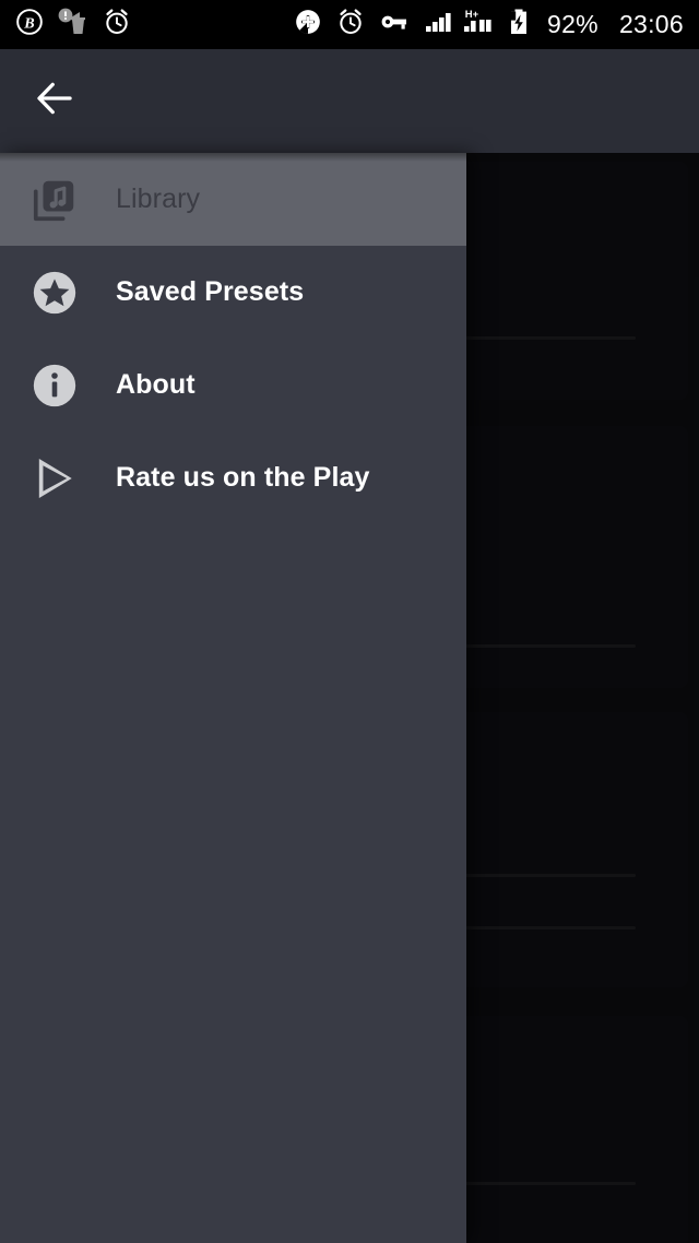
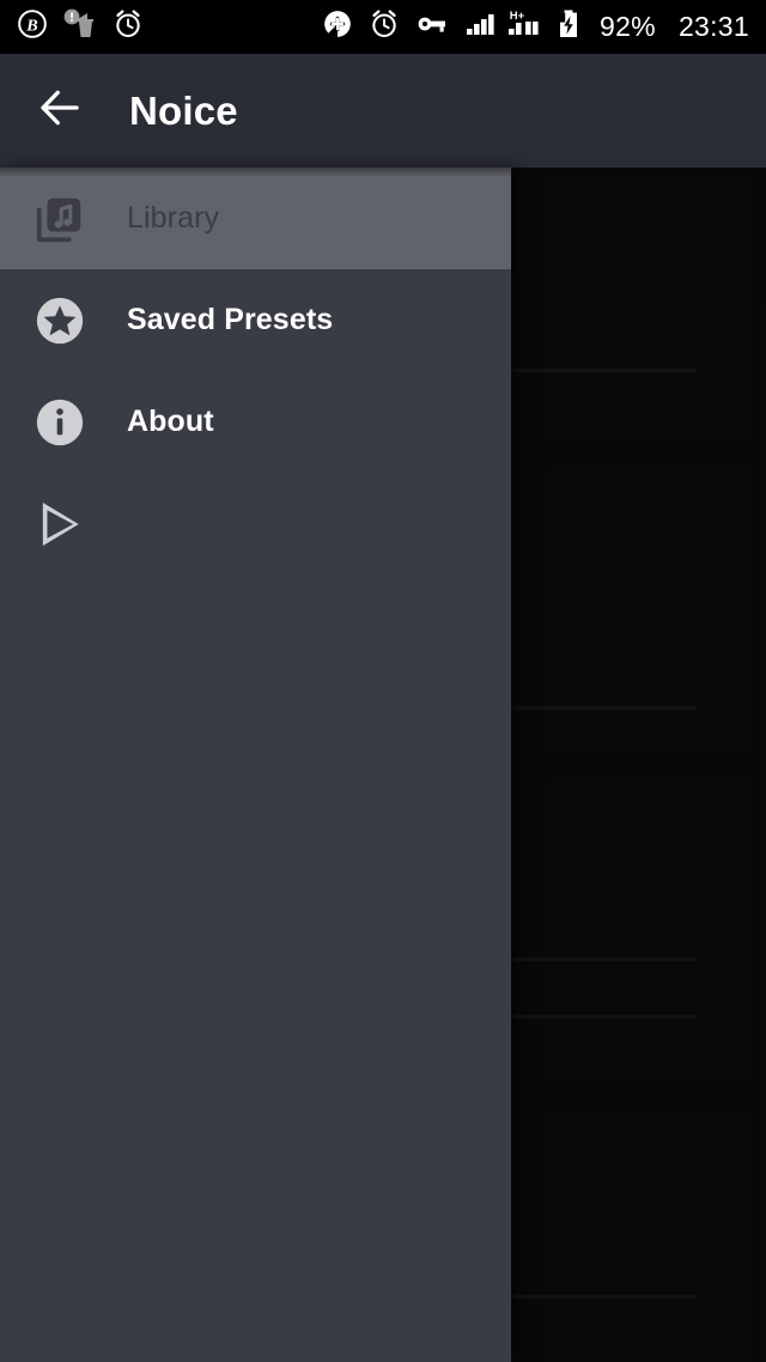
  B
  H+
  92%
- 23:06
+ 23:31
+ Noice
  Library
  Saved Presets
  About
- Rate us on the Play
